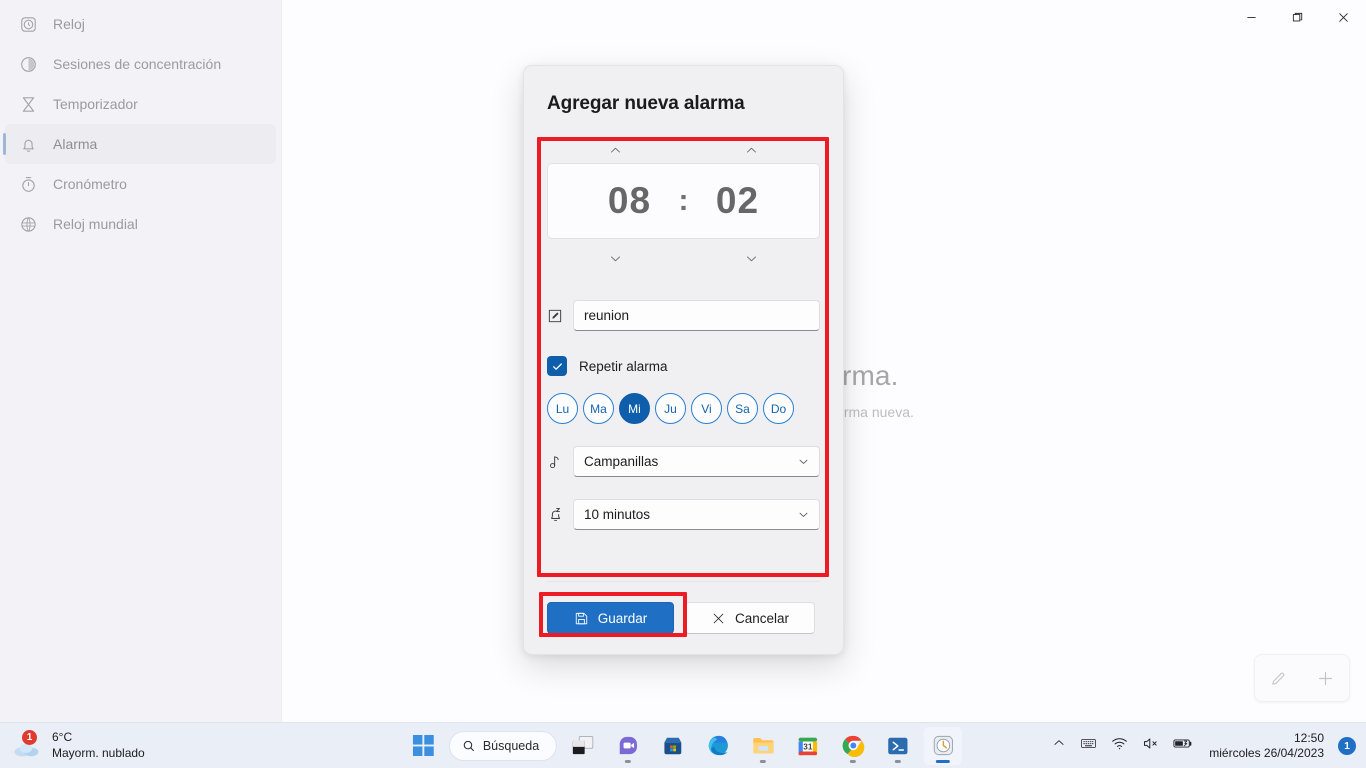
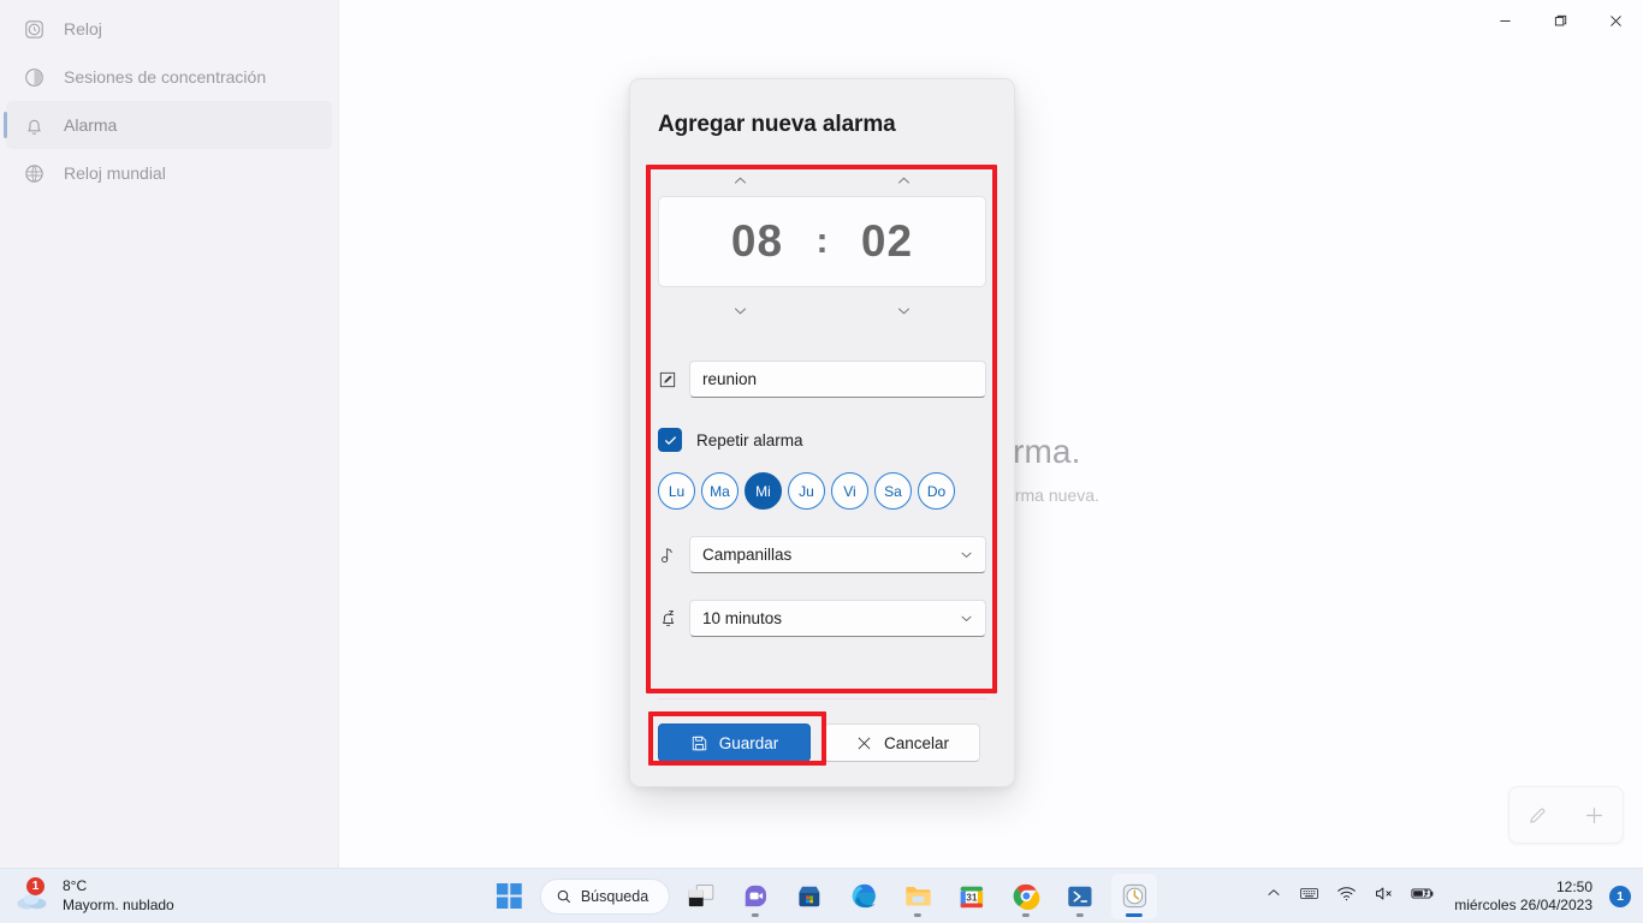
  Reloj
  Sesiones de concentración
- Temporizador
  Alarma
- Cronómetro
  Reloj mundial
  Agregar nueva alarma
  08
  :
  02
  reunion
  Repetir alarma
  Lu
  Ma
  Mi
  Ju
  Vi
  Sa
  Do
  Campanillas
  10 minutos
  Guardar
  Cancelar
  1
- 6°C
+ 8°C
  Mayorm. nublado
  Búsqueda
  31
  12:50
  miércoles 26/04/2023
  1
